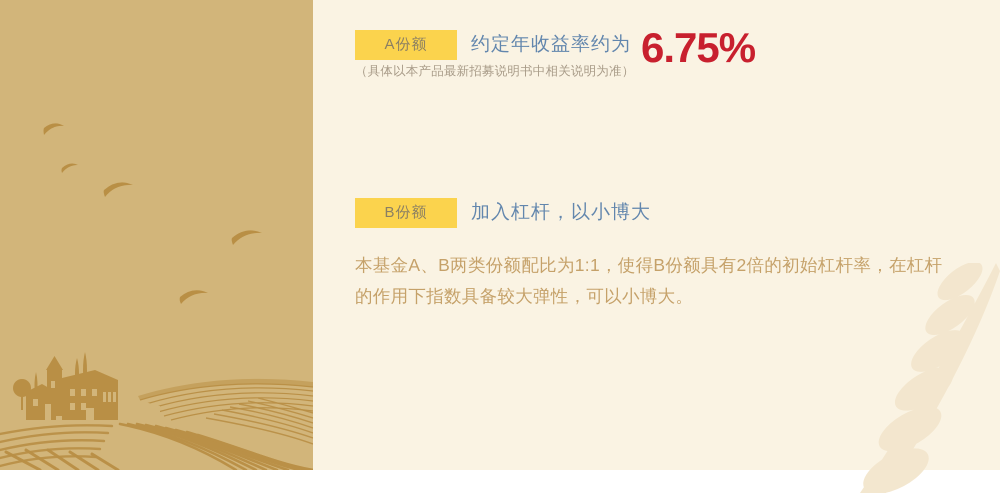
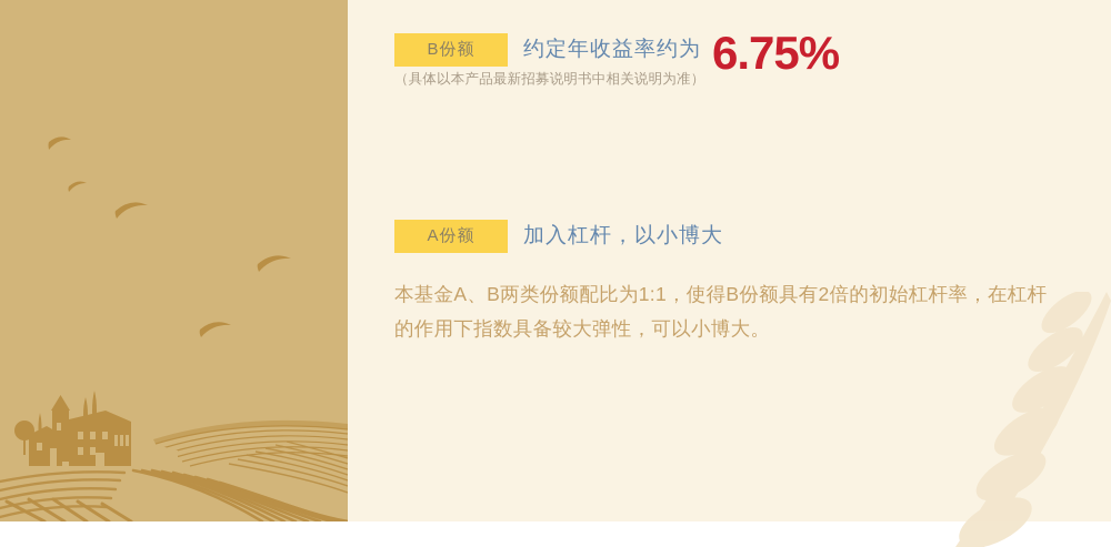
- A份额
+ B份额
  约定年收益率约为
  6.75%
  （具体以本产品最新招募说明书中相关说明为准）
- B份额
+ A份额
  加入杠杆，以小博大
  本基金A、B两类份额配比为1:1，使得B份额具有2倍的初始杠杆率，在杠杆的作用下指数具备较大弹性，可以小博大。
